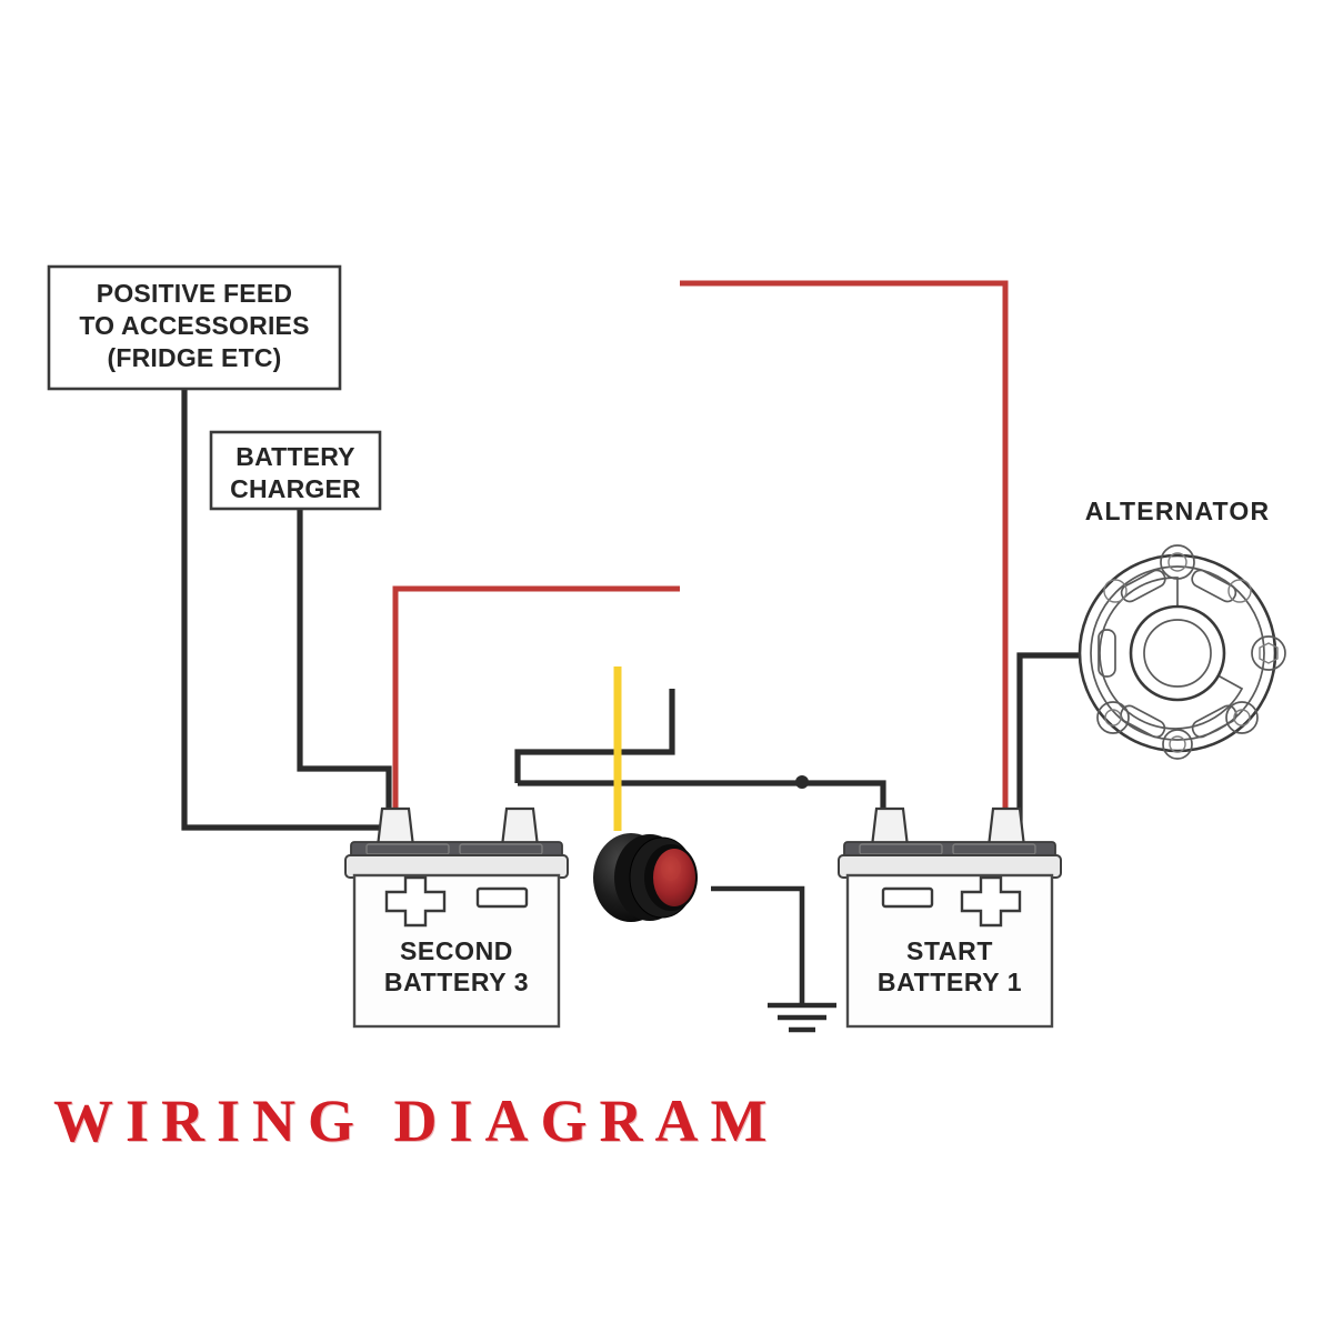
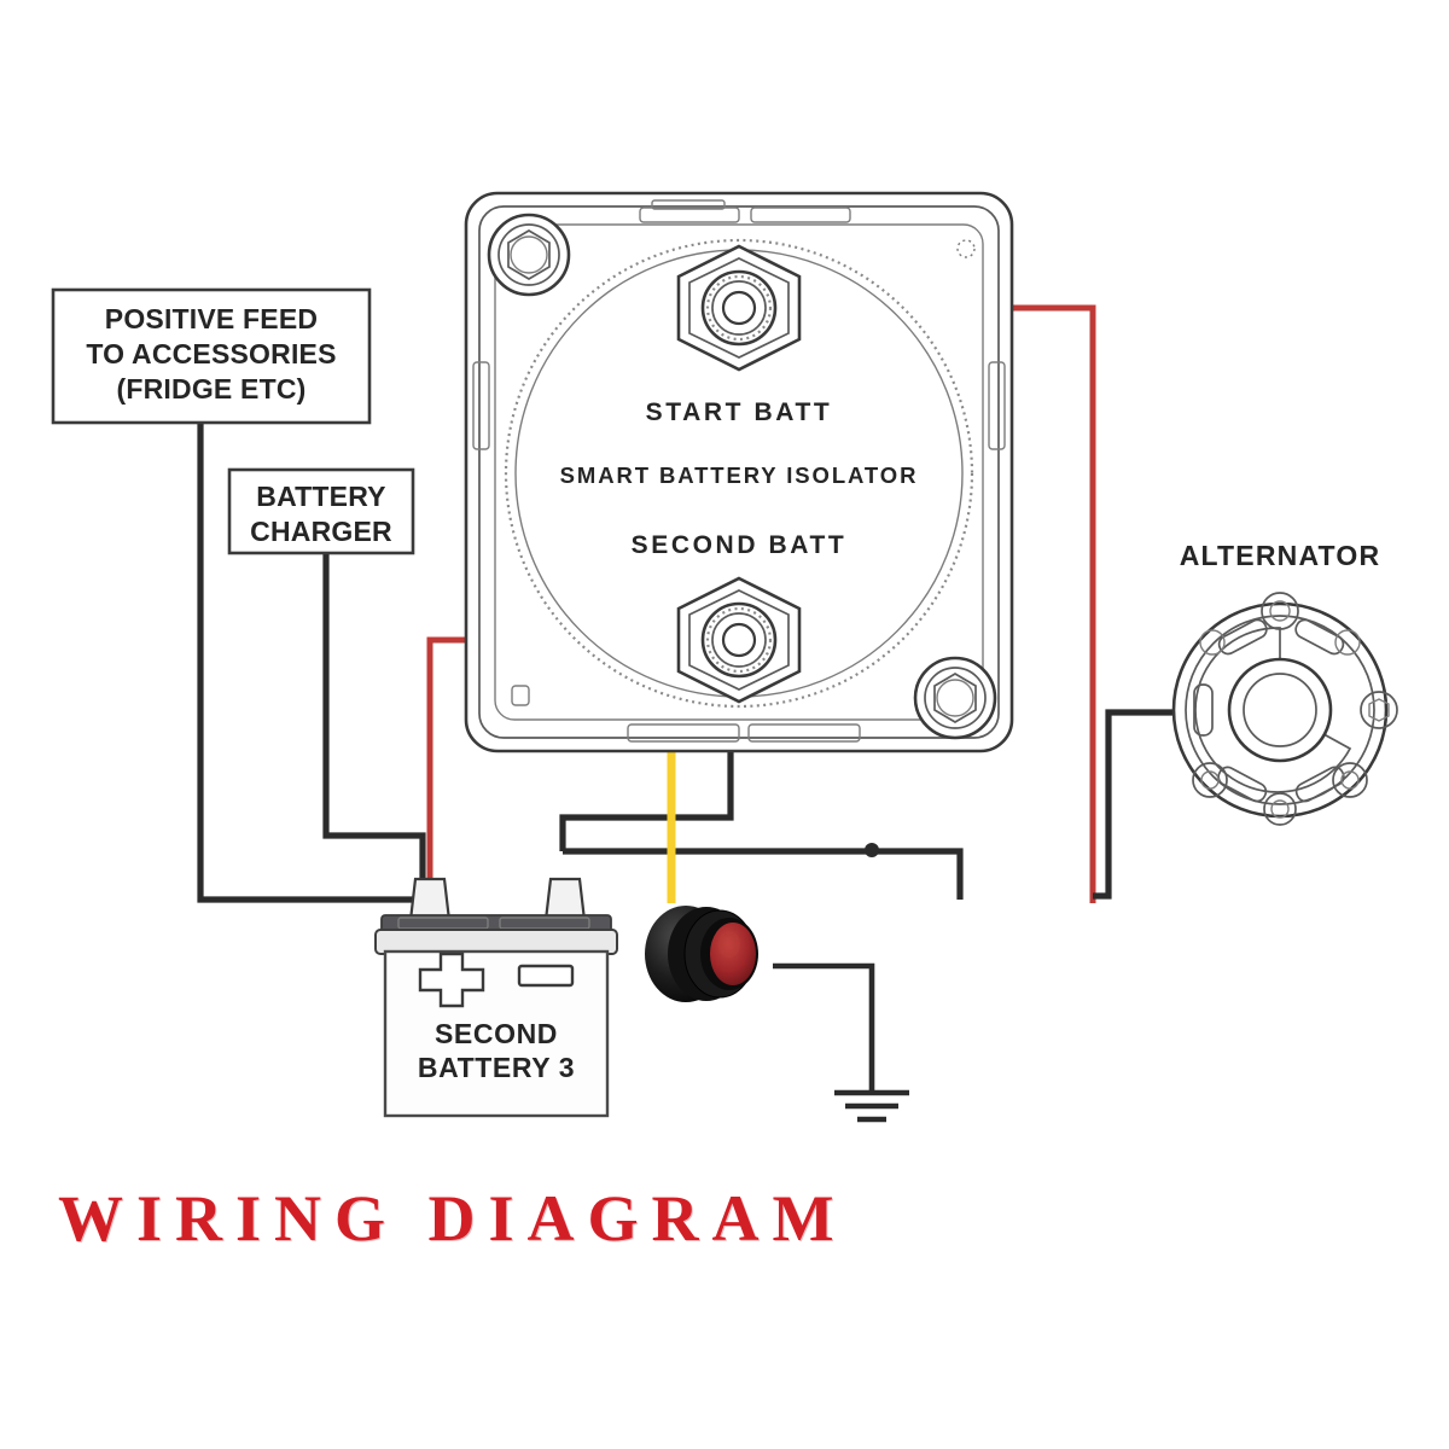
+ START BATT
+ SMART BATTERY ISOLATOR
+ SECOND BATT
  POSITIVE FEED
  TO ACCESSORIES
  (FRIDGE ETC)
  BATTERY
  CHARGER
  ALTERNATOR
  SECOND
  BATTERY 3
- START
- BATTERY 1
  WIRING DIAGRAM
